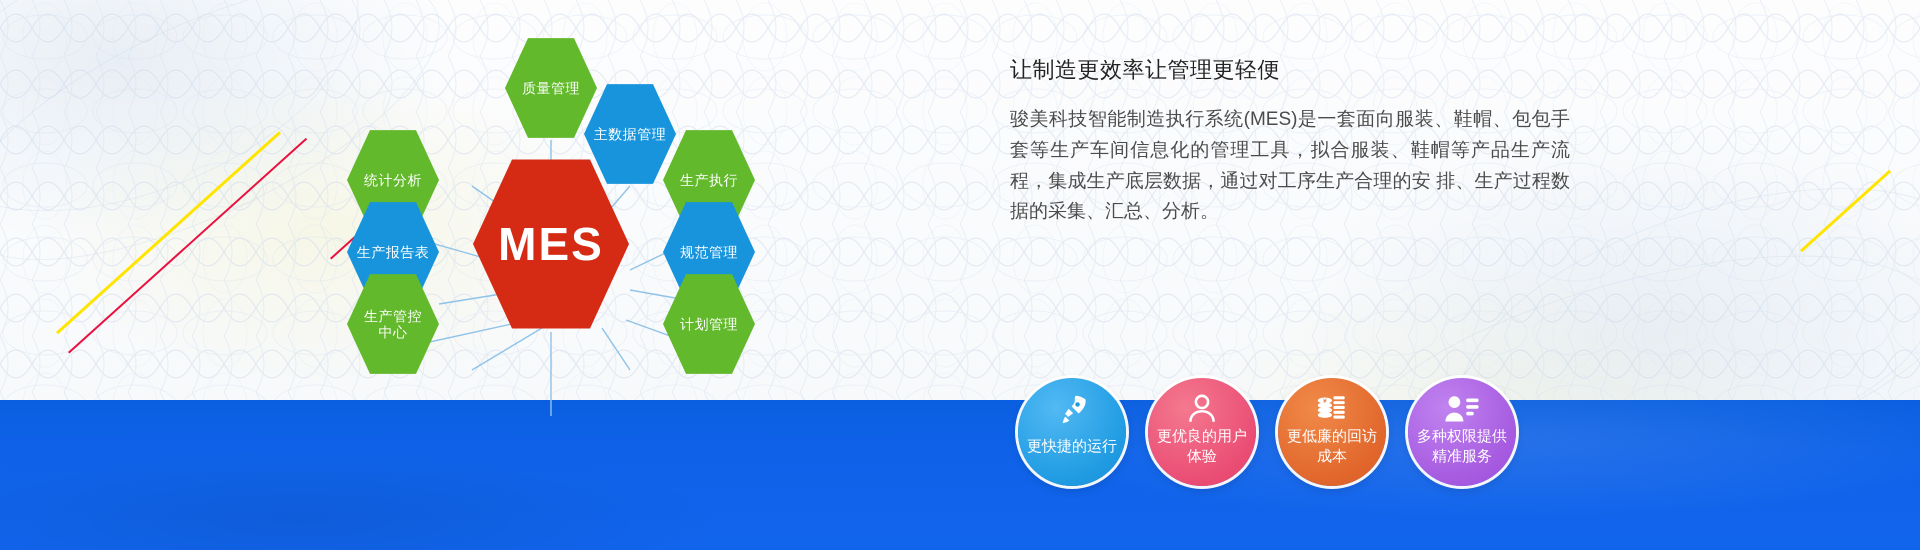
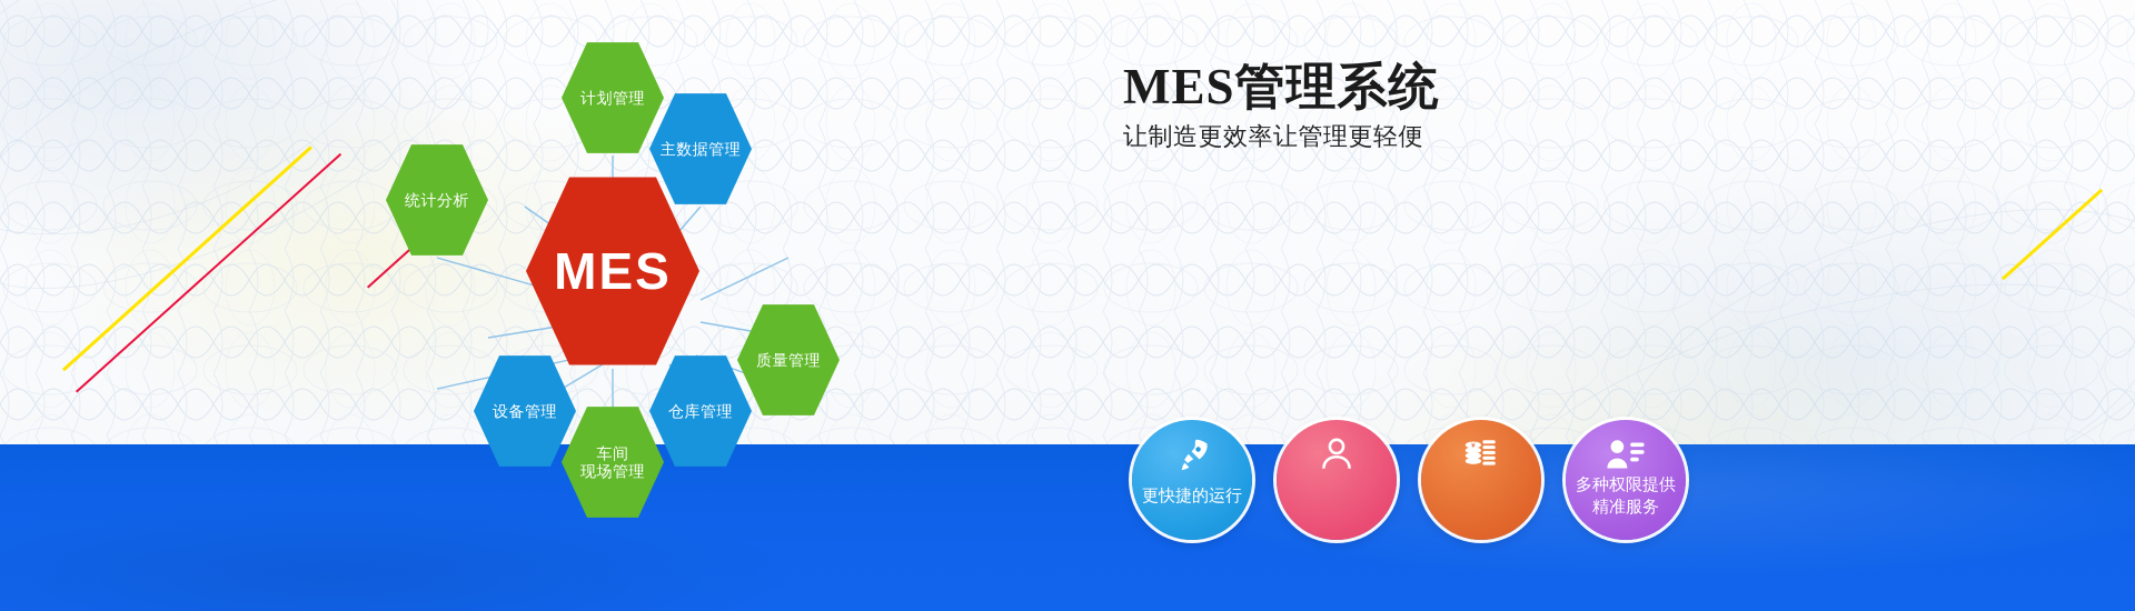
- 质量管理
+ 计划管理
  主数据管理
  统计分析
- 生产执行
- 生产报告表
- 规范管理
- 生产管控
- 中心
- 计划管理
+ 质量管理
+ 设备管理
+ 仓库管理
+ 车间
+ 现场管理
  MES
+ MES管理系统
  让制造更效率让管理更轻便
- 骏美科技智能制造执行系统(MES)是一套面向服装、鞋帽、包包手套等生产车间信息化的管理工具，拟合服装、鞋帽等产品生产流程，集成生产底层数据，通过对工序生产合理的安 排、生产过程数据的采集、汇总、分析。
  更快捷的运行
- 更优良的用户
- 体验
- 更低廉的回访
- 成本
  多种权限提供
  精准服务
